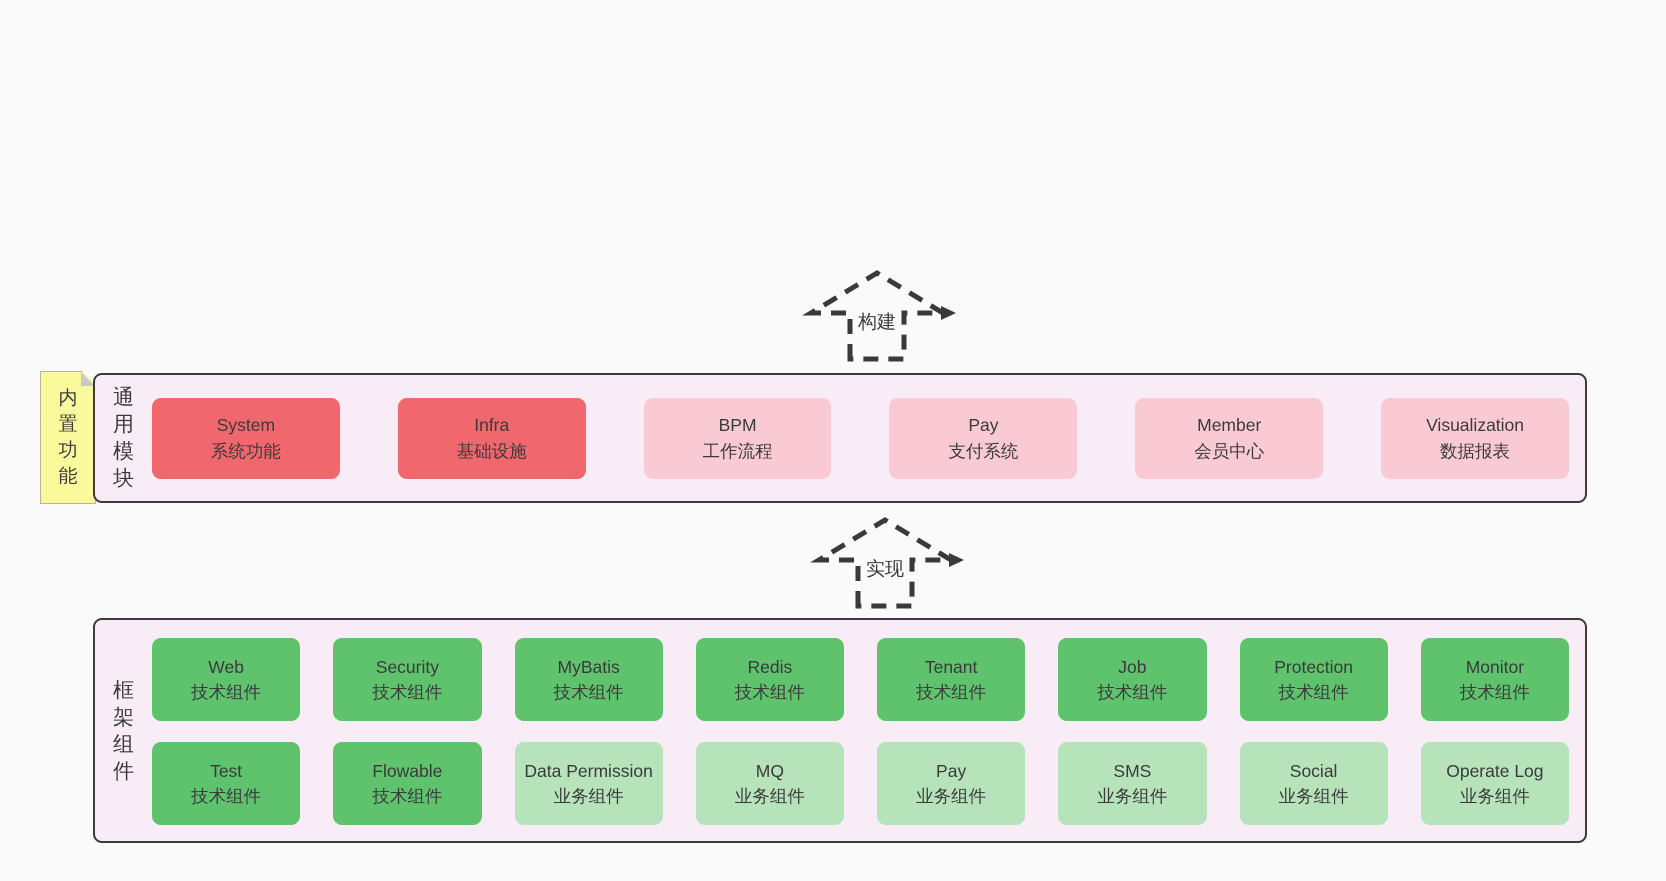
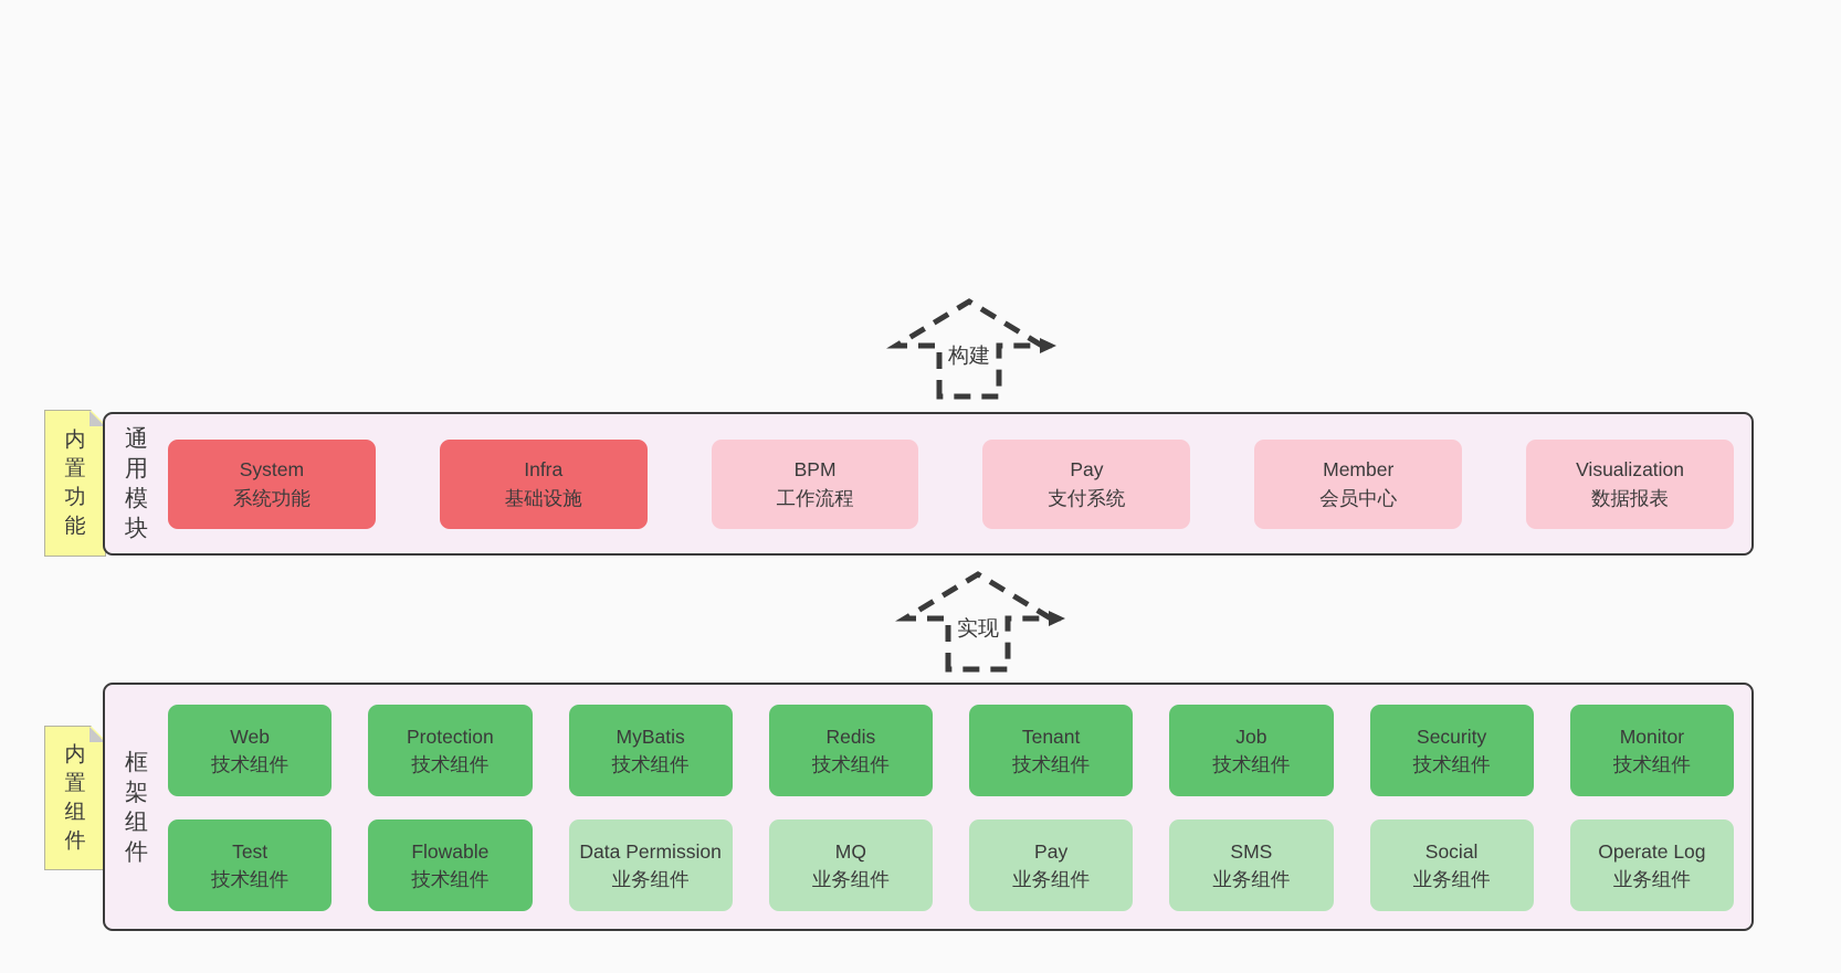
  内置功能
+ 内置组件
  构建
  通用模块
  System
  系统功能
  Infra
  基础设施
  BPM
  工作流程
  Pay
  支付系统
  Member
  会员中心
  Visualization
  数据报表
  实现
  框架组件
  Web
  技术组件
- Security
+ Protection
  技术组件
  MyBatis
  技术组件
  Redis
  技术组件
  Tenant
  技术组件
  Job
  技术组件
- Protection
+ Security
  技术组件
  Monitor
  技术组件
  Test
  技术组件
  Flowable
  技术组件
  Data Permission
  业务组件
  MQ
  业务组件
  Pay
  业务组件
  SMS
  业务组件
  Social
  业务组件
  Operate Log
  业务组件
